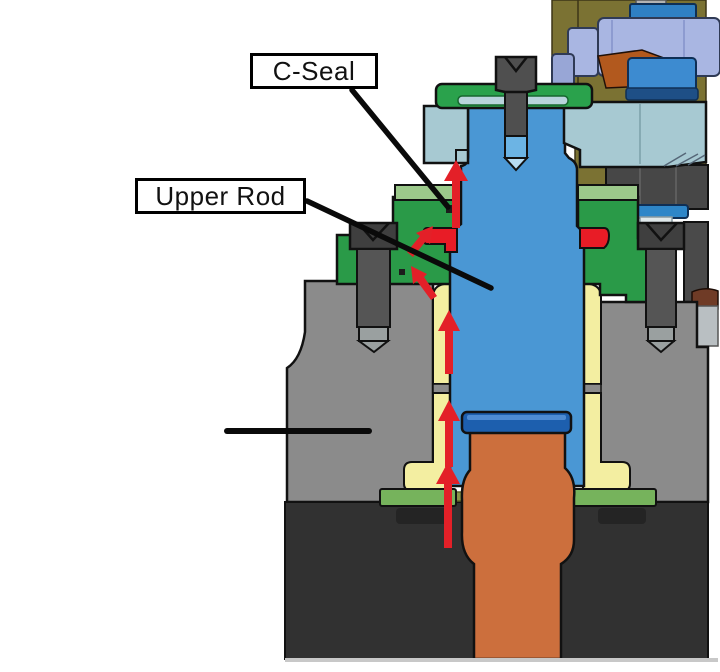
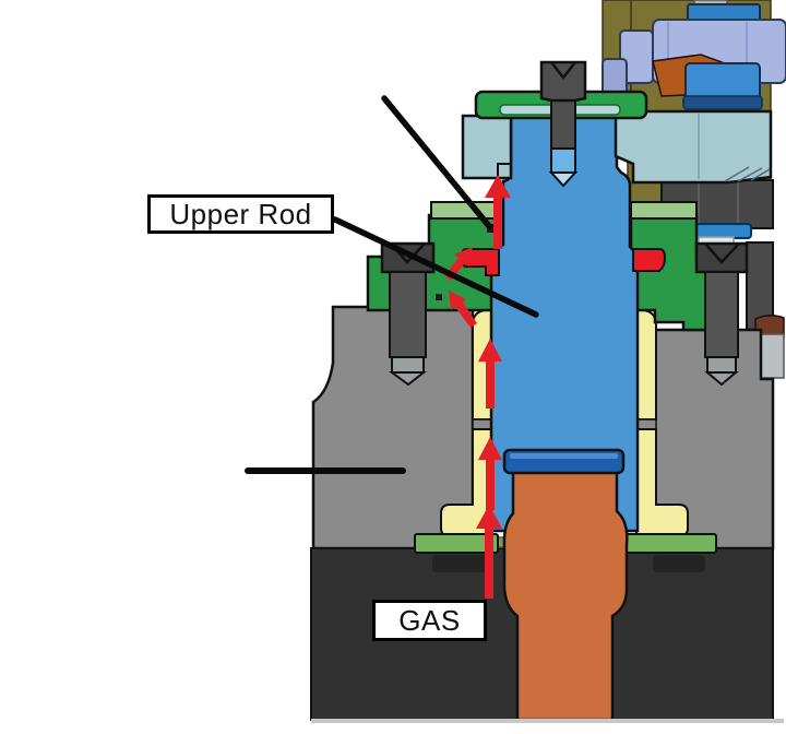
- C-Seal
  Upper Rod
+ GAS
